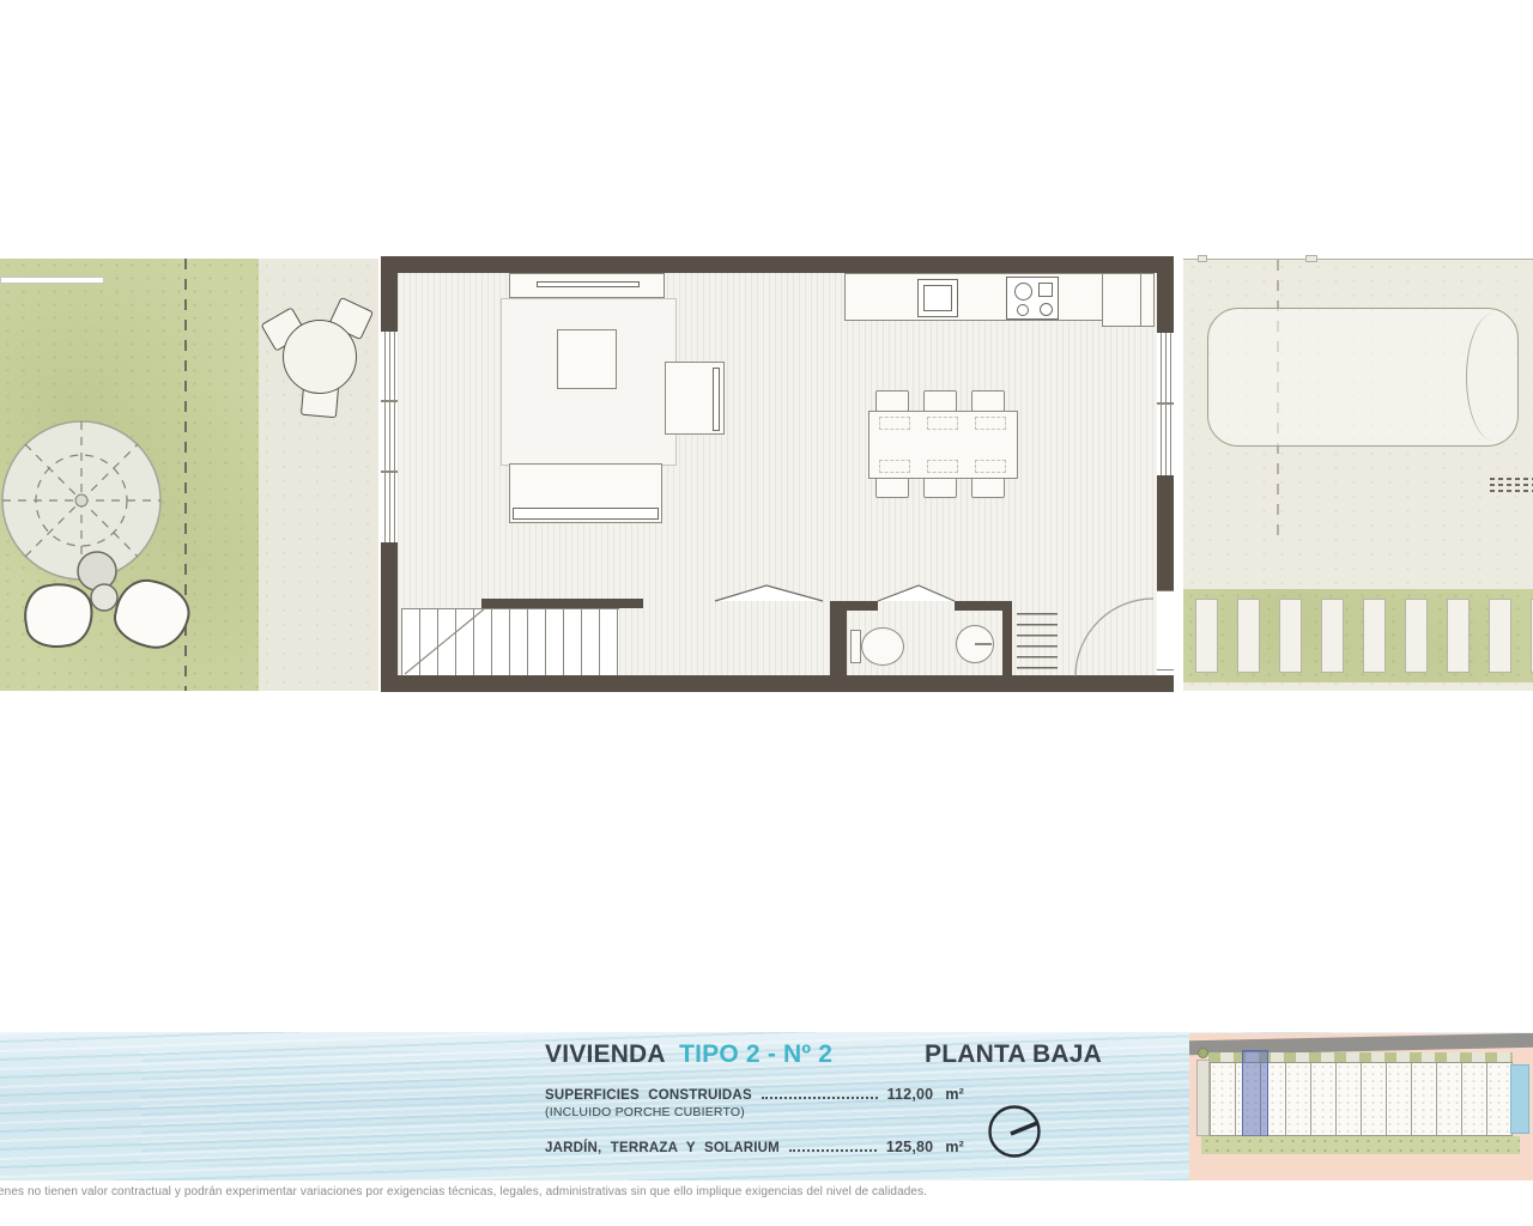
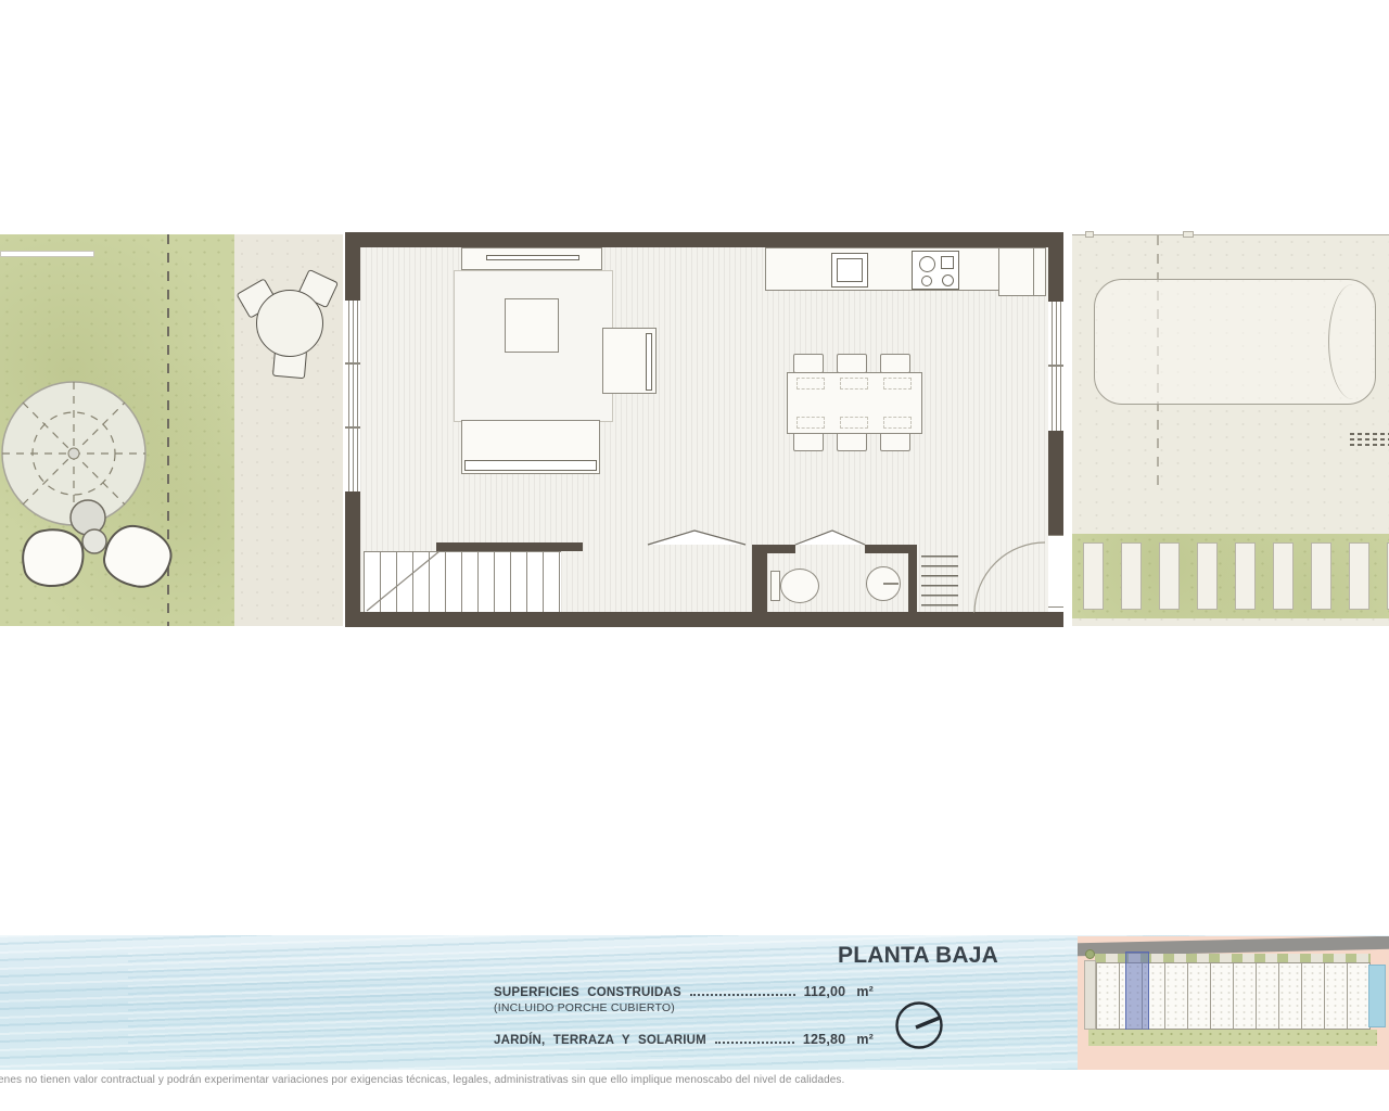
- VIVIENDA TIPO 2 - Nº 2
  PLANTA BAJA
  SUPERFICIES CONSTRUIDAS
  112,00
  m²
  (INCLUIDO PORCHE CUBIERTO)
  JARDÍN, TERRAZA Y SOLARIUM
  125,80
  m²
- enes no tienen valor contractual y podrán experimentar variaciones por exigencias técnicas, legales, administrativas sin que ello implique exigencias del nivel de calidades.
+ enes no tienen valor contractual y podrán experimentar variaciones por exigencias técnicas, legales, administrativas sin que ello implique menoscabo del nivel de calidades.
